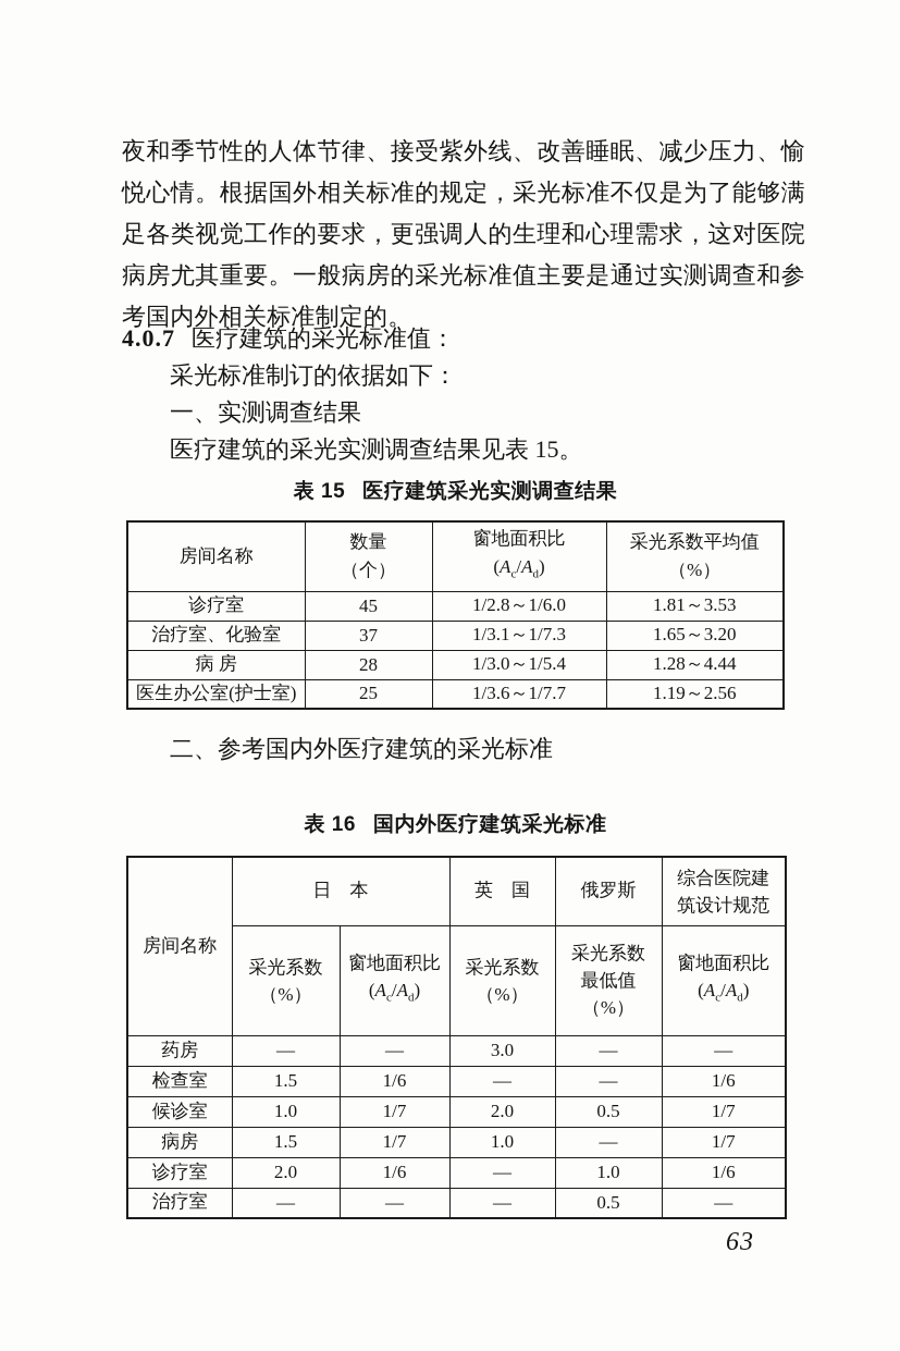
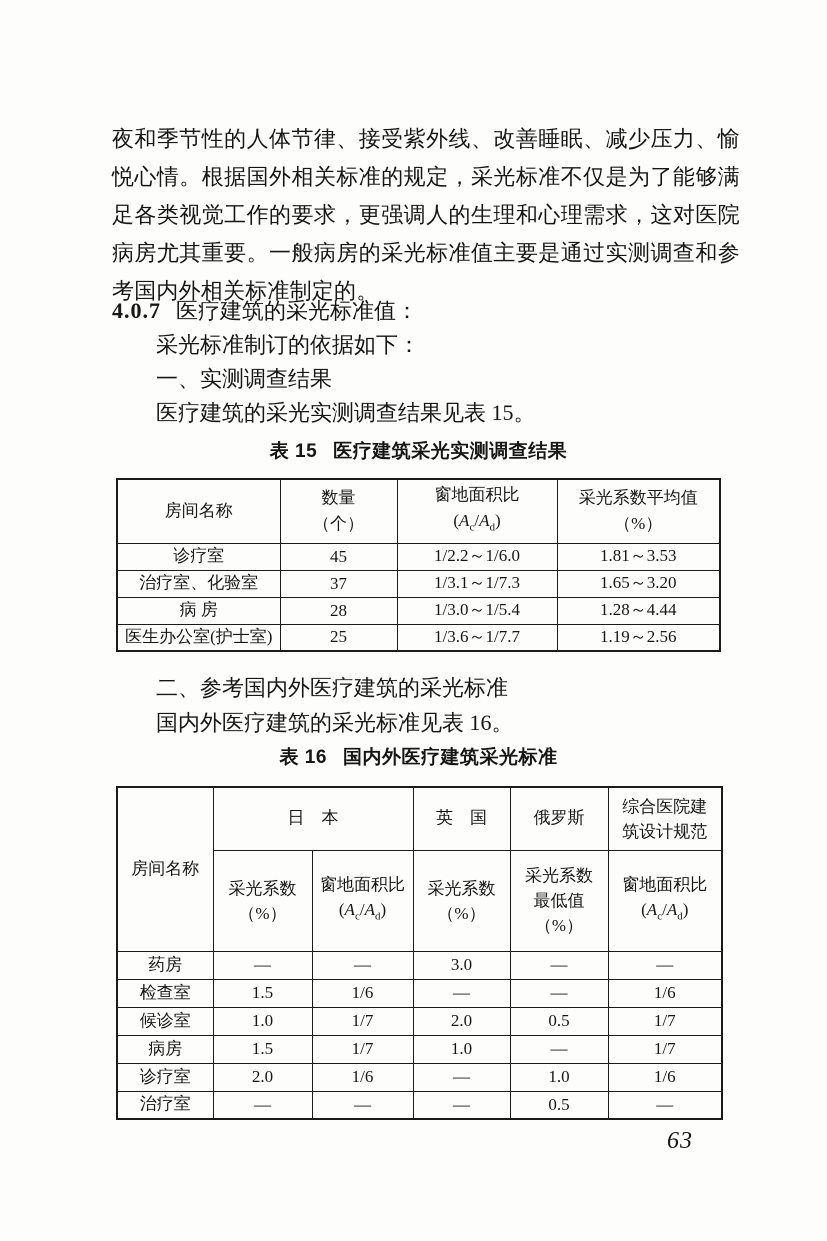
  夜和季节性的人体节律、接受紫外线、改善睡眠、减少压力、愉悦心情。根据国外相关标准的规定，采光标准不仅是为了能够满足各类视觉工作的要求，更强调人的生理和心理需求，这对医院病房尤其重要。一般病房的采光标准值主要是通过实测调查和参考国内外相关标准制定的。
  4.0.7 医疗建筑的采光标准值：
  采光标准制订的依据如下：
  一、实测调查结果
  医疗建筑的采光实测调查结果见表 15。
  表 15 医疗建筑采光实测调查结果
  房间名称	数量 （个）	窗地面积比 (Ac/Ad)	采光系数平均值 （%）
- 诊疗室	45	1/2.8～1/6.0	1.81～3.53
+ 诊疗室	45	1/2.2～1/6.0	1.81～3.53
  治疗室、化验室	37	1/3.1～1/7.3	1.65～3.20
  病 房	28	1/3.0～1/5.4	1.28～4.44
  医生办公室(护士室)	25	1/3.6～1/7.7	1.19～2.56
  二、参考国内外医疗建筑的采光标准
+ 国内外医疗建筑的采光标准见表 16。
  表 16 国内外医疗建筑采光标准
  房间名称	日 本	英 国	俄罗斯	综合医院建 筑设计规范
  采光系数 （%）	窗地面积比 (Ac/Ad)	采光系数 （%）	采光系数 最低值 （%）	窗地面积比 (Ac/Ad)
  药房	—	—	3.0	—	—
  检查室	1.5	1/6	—	—	1/6
  候诊室	1.0	1/7	2.0	0.5	1/7
  病房	1.5	1/7	1.0	—	1/7
  诊疗室	2.0	1/6	—	1.0	1/6
  治疗室	—	—	—	0.5	—
  63
